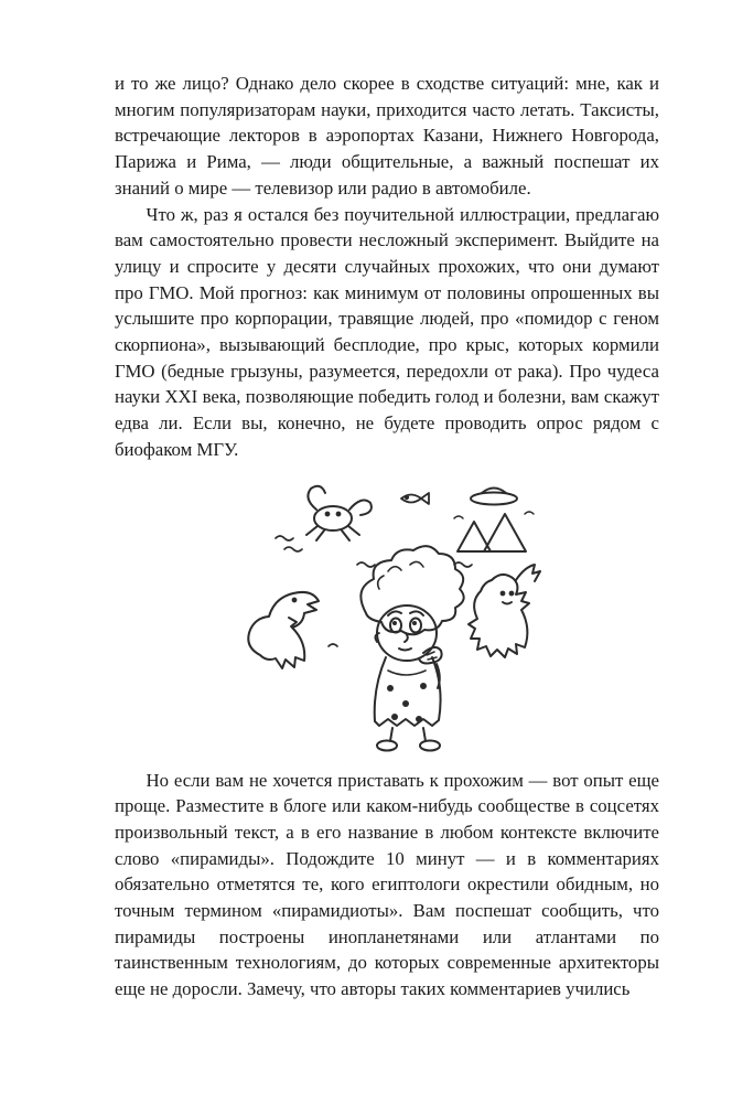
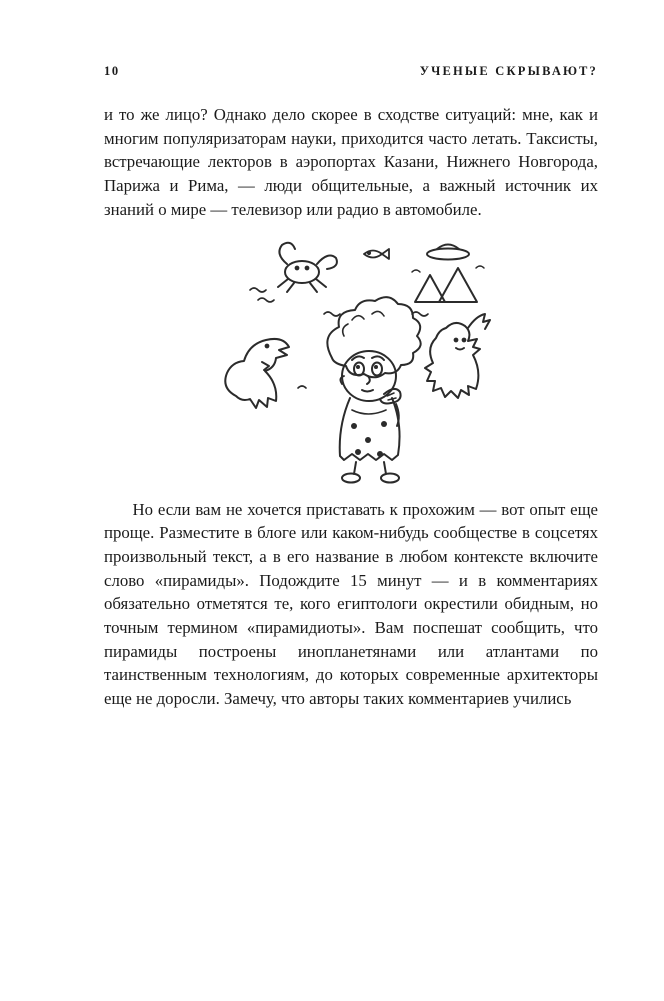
+ 10
+ УЧЕНЫЕ СКРЫВАЮТ?
- и то же лицо? Однако дело скорее в сходстве ситуаций: мне, как и многим популяризаторам науки, приходится часто летать. Таксисты, встречающие лекторов в аэропортах Казани, Нижнего Новгорода, Парижа и Рима, — люди общительные, а важный поспешат их знаний о мире — телевизор или радио в автомобиле.
+ и то же лицо? Однако дело скорее в сходстве ситуаций: мне, как и многим популяризаторам науки, приходится часто летать. Таксисты, встречающие лекторов в аэропортах Казани, Нижнего Новгорода, Парижа и Рима, — люди общительные, а важный источник их знаний о мире — телевизор или радио в автомобиле.
- Что ж, раз я остался без поучительной иллюстрации, предлагаю вам самостоятельно провести несложный эксперимент. Выйдите на улицу и спросите у десяти случайных прохожих, что они думают про ГМО. Мой прогноз: как минимум от половины опрошенных вы услышите про корпорации, травящие людей, про «помидор с геном скорпиона», вызывающий бесплодие, про крыс, которых кормили ГМО (бедные грызуны, разумеется, передохли от рака). Про чудеса науки XXI века, позволяющие победить голод и болезни, вам скажут едва ли. Если вы, конечно, не будете проводить опрос рядом с биофаком МГУ.
- Но если вам не хочется приставать к прохожим — вот опыт еще проще. Разместите в блоге или каком-нибудь сообществе в соцсетях произвольный текст, а в его название в любом контексте включите слово «пирамиды». Подождите 10 минут — и в комментариях обязательно отметятся те, кого египтологи окрестили обидным, но точным термином «пирамидиоты». Вам поспешат сообщить, что пирамиды построены инопланетянами или атлантами по таинственным технологиям, до которых современные архитекторы еще не доросли. Замечу, что авторы таких комментариев учились
+ Но если вам не хочется приставать к прохожим — вот опыт еще проще. Разместите в блоге или каком-нибудь сообществе в соцсетях произвольный текст, а в его название в любом контексте включите слово «пирамиды». Подождите 15 минут — и в комментариях обязательно отметятся те, кого египтологи окрестили обидным, но точным термином «пирамидиоты». Вам поспешат сообщить, что пирамиды построены инопланетянами или атлантами по таинственным технологиям, до которых современные архитекторы еще не доросли. Замечу, что авторы таких комментариев учились
